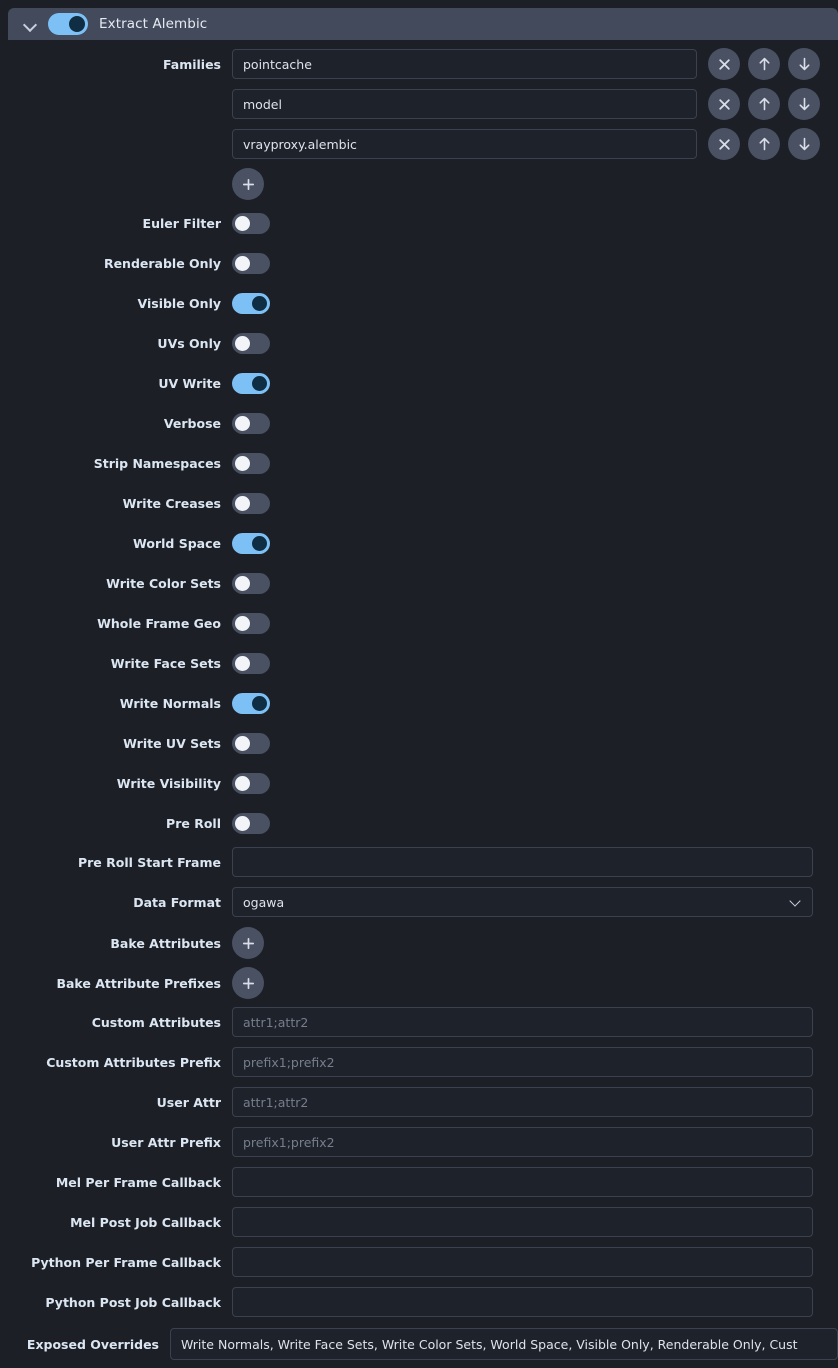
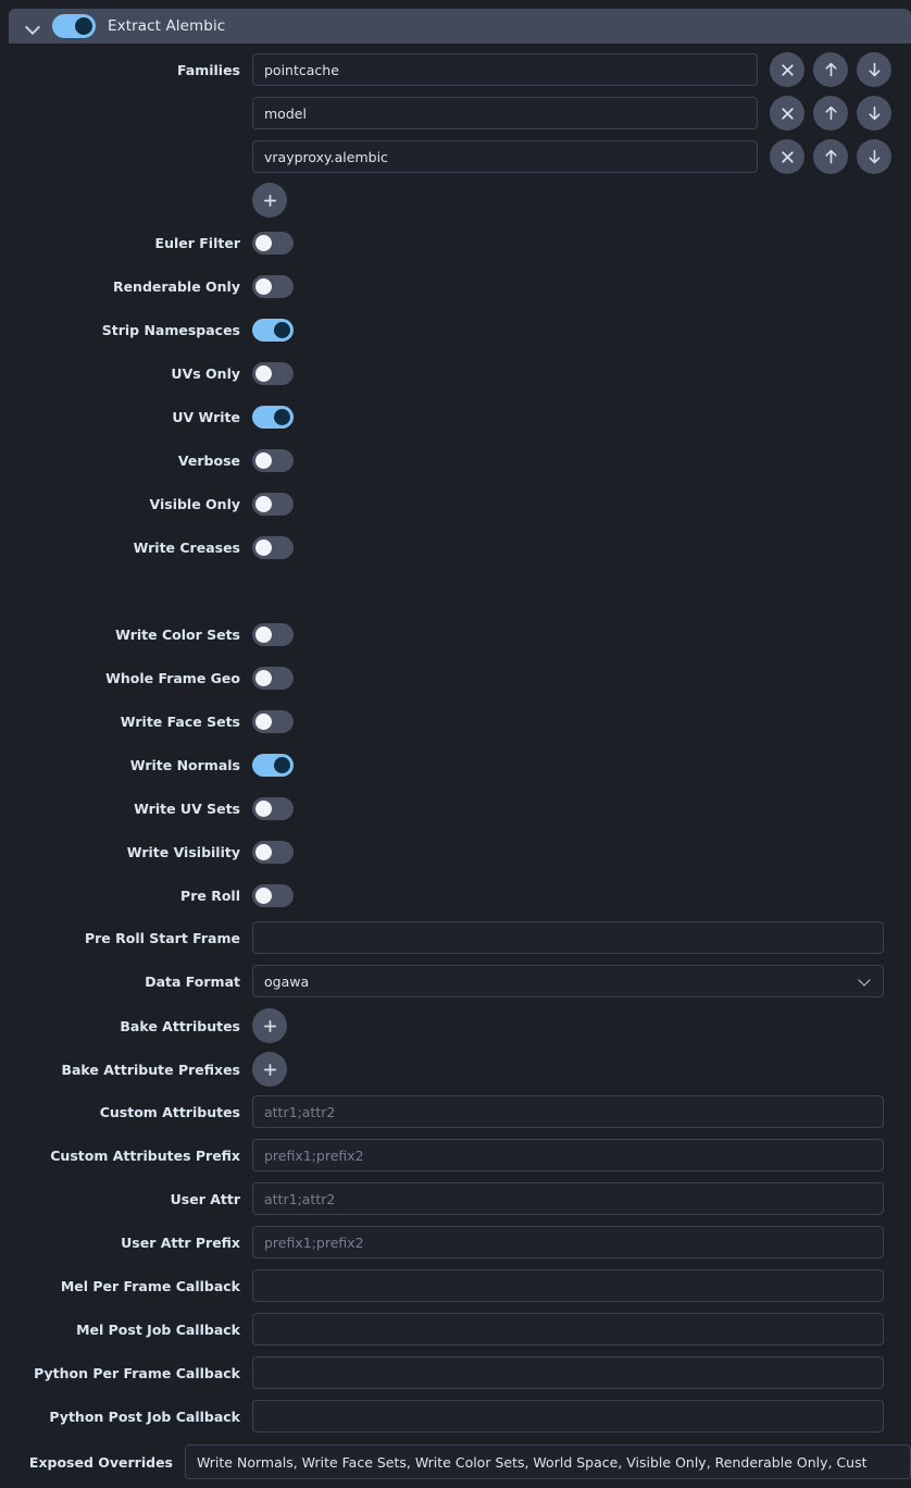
  Extract Alembic
  Families
  pointcache
  model
  vrayproxy.alembic
  Euler Filter
  Renderable Only
- Visible Only
+ Strip Namespaces
  UVs Only
  UV Write
  Verbose
- Strip Namespaces
+ Visible Only
  Write Creases
- World Space
  Write Color Sets
  Whole Frame Geo
  Write Face Sets
  Write Normals
  Write UV Sets
  Write Visibility
  Pre Roll
  Pre Roll Start Frame
  Data Format
  ogawa
  Bake Attributes
  Bake Attribute Prefixes
  Custom Attributes
  attr1;attr2
  Custom Attributes Prefix
  prefix1;prefix2
  User Attr
  attr1;attr2
  User Attr Prefix
  prefix1;prefix2
  Mel Per Frame Callback
  Mel Post Job Callback
  Python Per Frame Callback
  Python Post Job Callback
  Exposed Overrides
  Write Normals, Write Face Sets, Write Color Sets, World Space, Visible Only, Renderable Only, Cust
